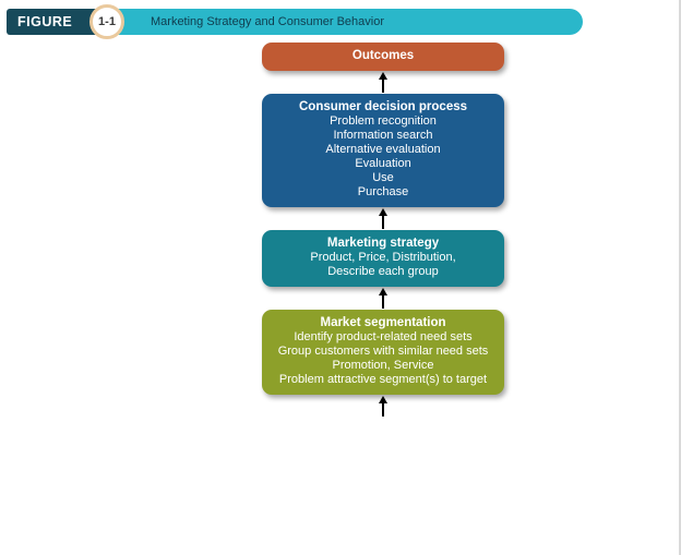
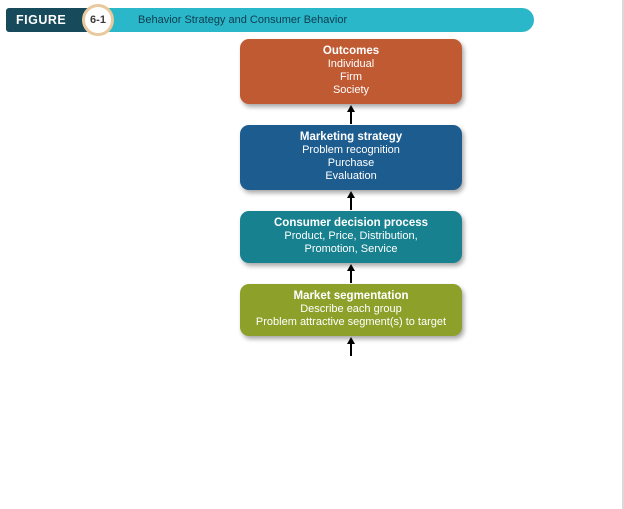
- Marketing Strategy and Consumer Behavior
+ Behavior Strategy and Consumer Behavior
  FIGURE
- 1-1
+ 6-1
  Outcomes
+ Individual
+ Firm
+ Society
- Consumer decision process
+ Marketing strategy
  Problem recognition
- Information search
- Alternative evaluation
- Evaluation
+ Purchase
- Use
- Purchase
+ Evaluation
- Marketing strategy
+ Consumer decision process
  Product, Price, Distribution,
- Describe each group
+ Promotion, Service
  Market segmentation
- Identify product-related need sets
- Group customers with similar need sets
- Promotion, Service
+ Describe each group
  Problem attractive segment(s) to target
